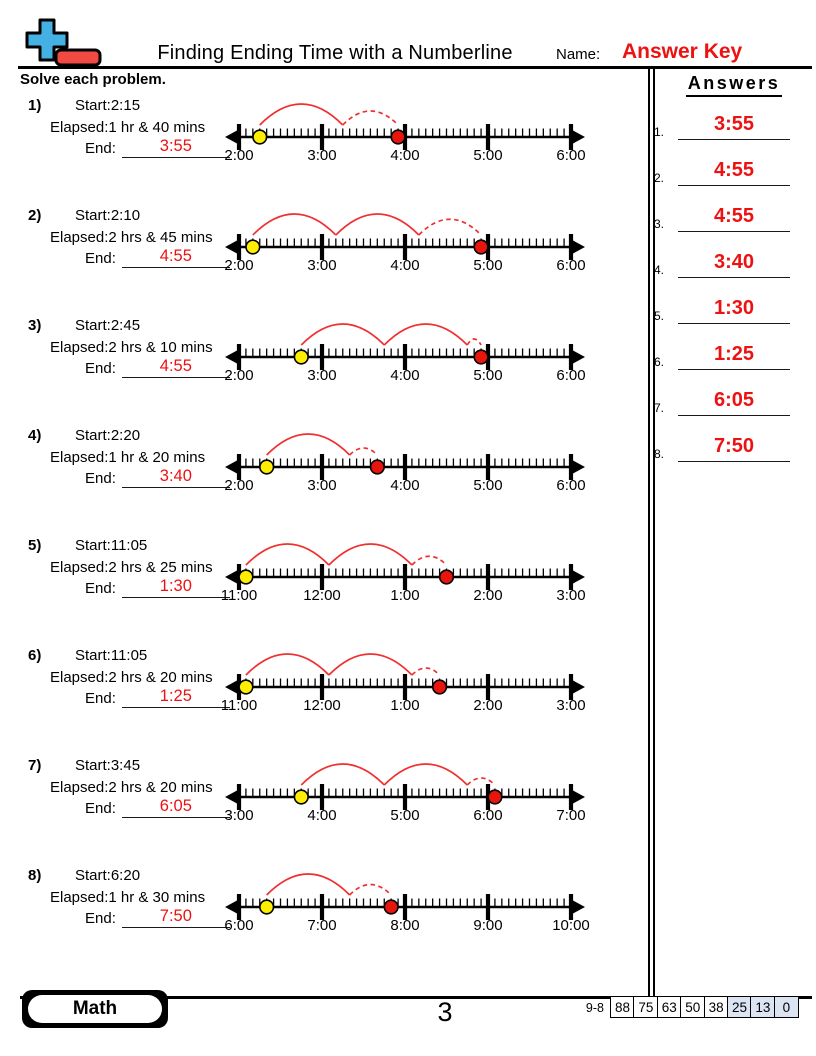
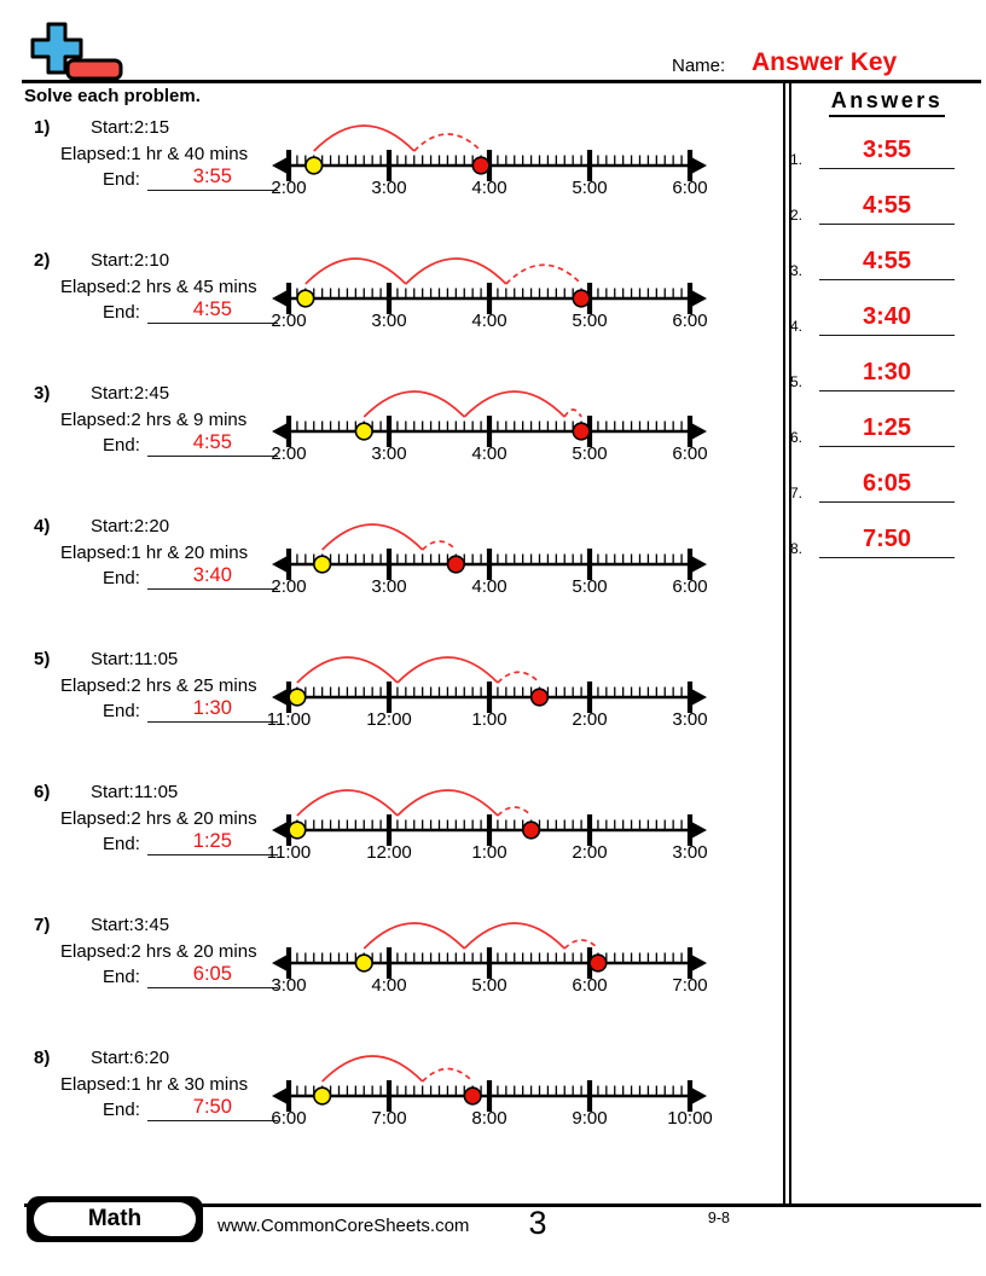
- Finding Ending Time with a Numberline
  Name:
  Answer Key
  Solve each problem.
  Answers
  1.
  3:55
  2.
  4:55
  3.
  4:55
  4.
  3:40
  5.
  1:30
  6.
  1:25
  7.
  6:05
  8.
  7:50
  1)
  Start:2:15
  Elapsed:1 hr & 40 mins
  End:
  3:55
  2:00
  3:00
  4:00
  5:00
  6:00
  2)
  Start:2:10
  Elapsed:2 hrs & 45 mins
  End:
  4:55
  2:00
  3:00
  4:00
  5:00
  6:00
  3)
  Start:2:45
- Elapsed:2 hrs & 10 mins
+ Elapsed:2 hrs & 9 mins
  End:
  4:55
  2:00
  3:00
  4:00
  5:00
  6:00
  4)
  Start:2:20
  Elapsed:1 hr & 20 mins
  End:
  3:40
  2:00
  3:00
  4:00
  5:00
  6:00
  5)
  Start:11:05
  Elapsed:2 hrs & 25 mins
  End:
  1:30
  11:00
  12:00
  1:00
  2:00
  3:00
  6)
  Start:11:05
  Elapsed:2 hrs & 20 mins
  End:
  1:25
  11:00
  12:00
  1:00
  2:00
  3:00
  7)
  Start:3:45
  Elapsed:2 hrs & 20 mins
  End:
  6:05
  3:00
  4:00
  5:00
  6:00
  7:00
  8)
  Start:6:20
  Elapsed:1 hr & 30 mins
  End:
  7:50
  6:00
  7:00
  8:00
  9:00
  10:00
  Math
+ www.CommonCoreSheets.com
  3
  9-8
- 88
- 75
- 63
- 50
- 38
- 25
- 13
- 0
